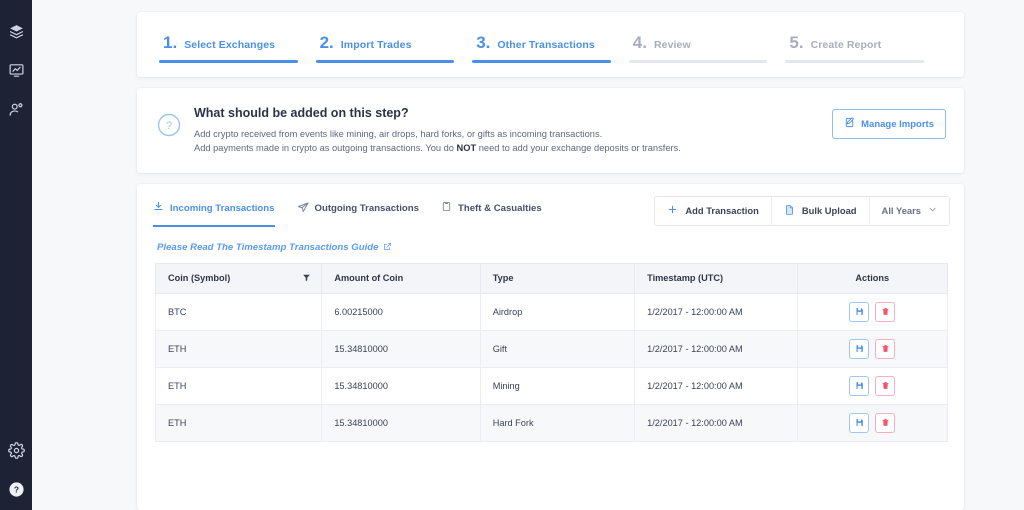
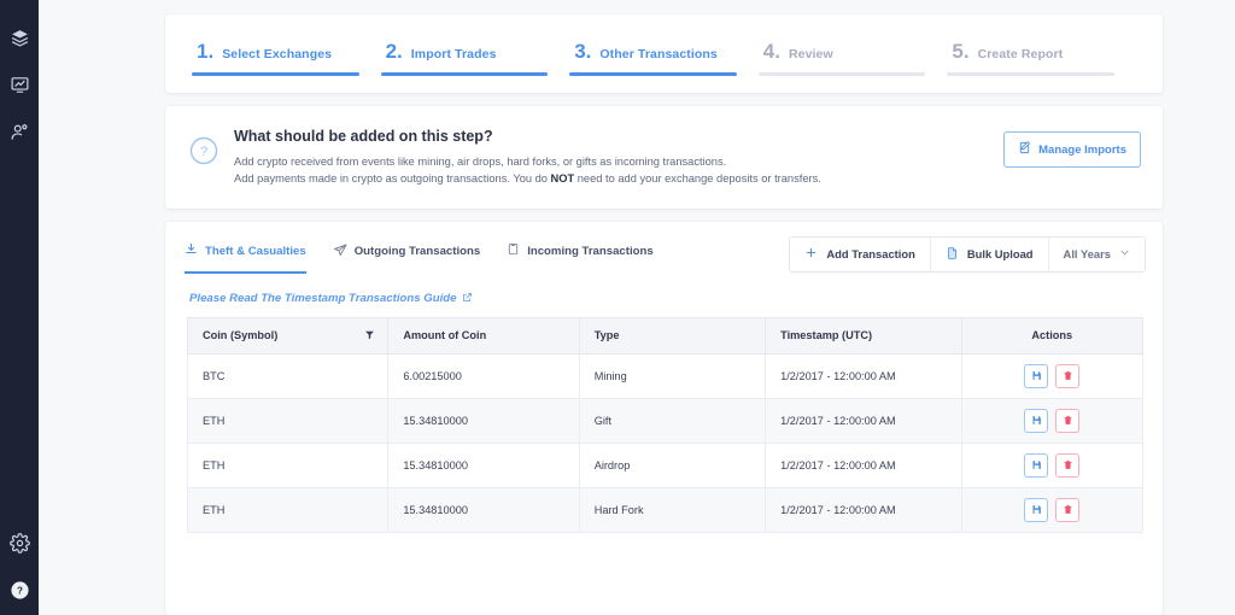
  ?
  1.
  Select Exchanges
  2.
  Import Trades
  3.
  Other Transactions
  4.
  Review
  5.
  Create Report
  ?
  What should be added on this step?
  Add crypto received from events like mining, air drops, hard forks, or gifts as incoming transactions.
  Add payments made in crypto as outgoing transactions. You do NOT need to add your exchange deposits or transfers.
  Manage Imports
- Incoming Transactions
+ Theft & Casualties
  Outgoing Transactions
- Theft & Casualties
+ Incoming Transactions
  Add Transaction
  Bulk Upload
  All Years
  Please Read The Timestamp Transactions Guide
  Coin (Symbol)	Amount of Coin	Type	Timestamp (UTC)	Actions
- BTC	6.00215000	Airdrop	1/2/2017 - 12:00:00 AM
+ BTC	6.00215000	Mining	1/2/2017 - 12:00:00 AM
  ETH	15.34810000	Gift	1/2/2017 - 12:00:00 AM
- ETH	15.34810000	Mining	1/2/2017 - 12:00:00 AM
+ ETH	15.34810000	Airdrop	1/2/2017 - 12:00:00 AM
  ETH	15.34810000	Hard Fork	1/2/2017 - 12:00:00 AM
